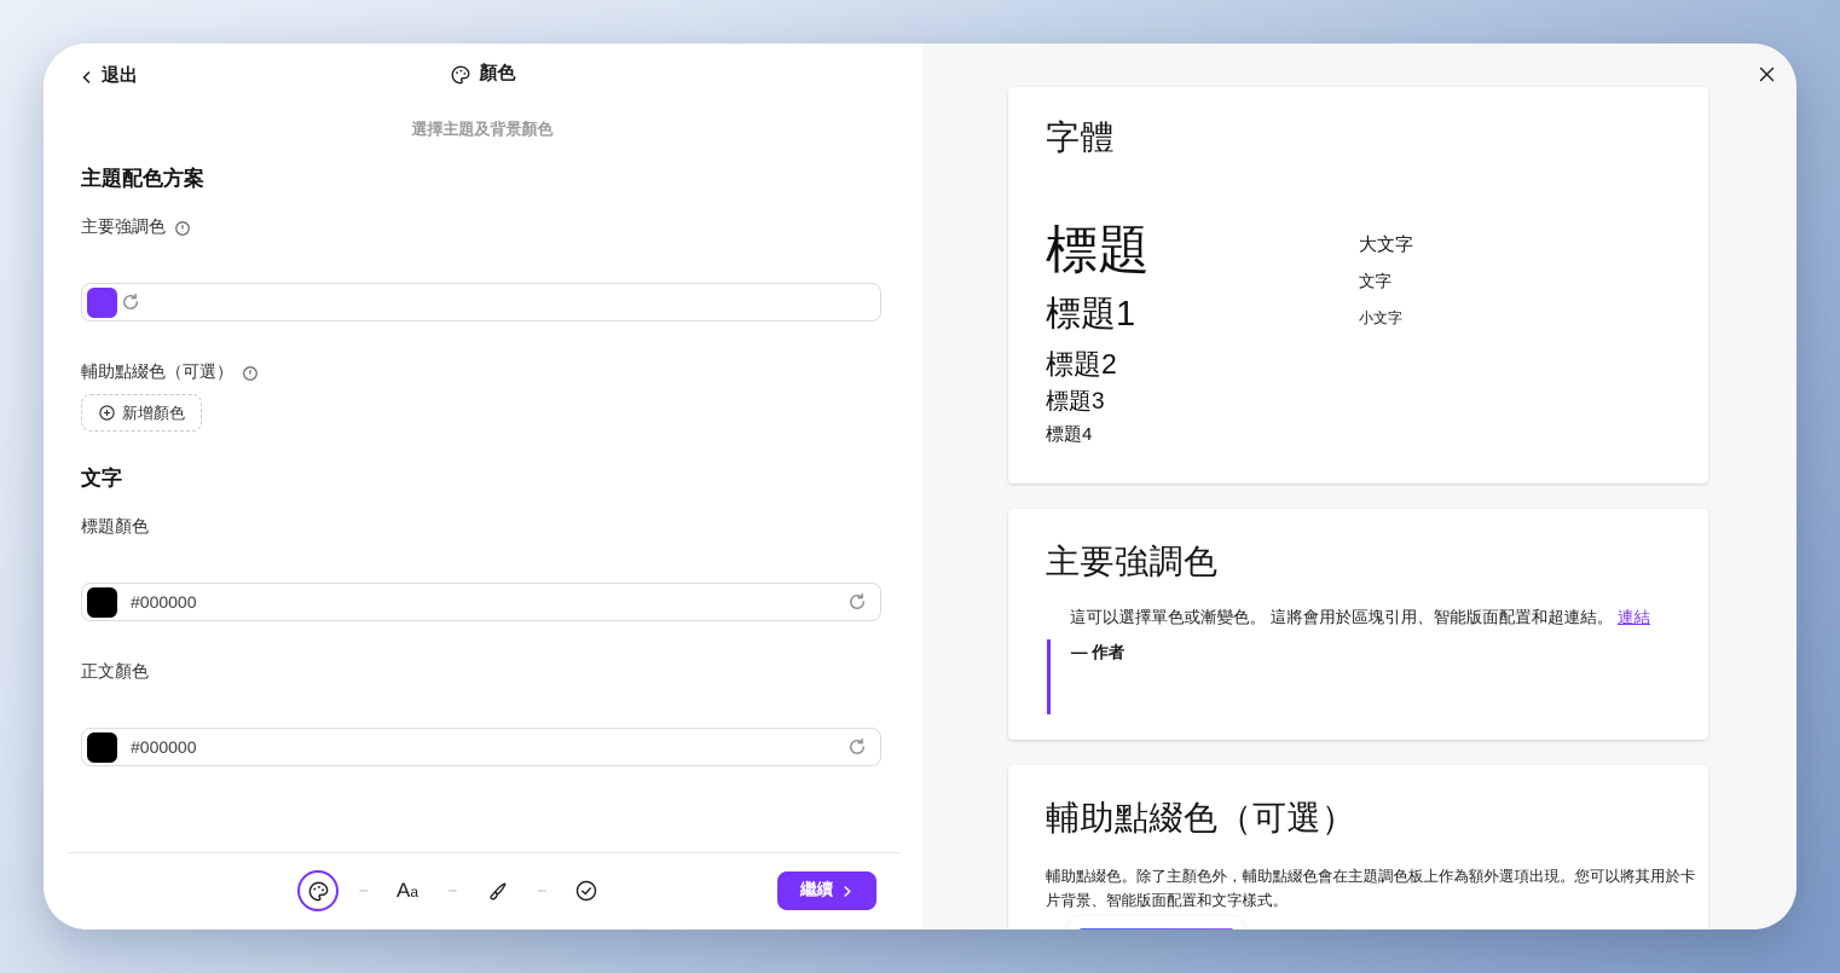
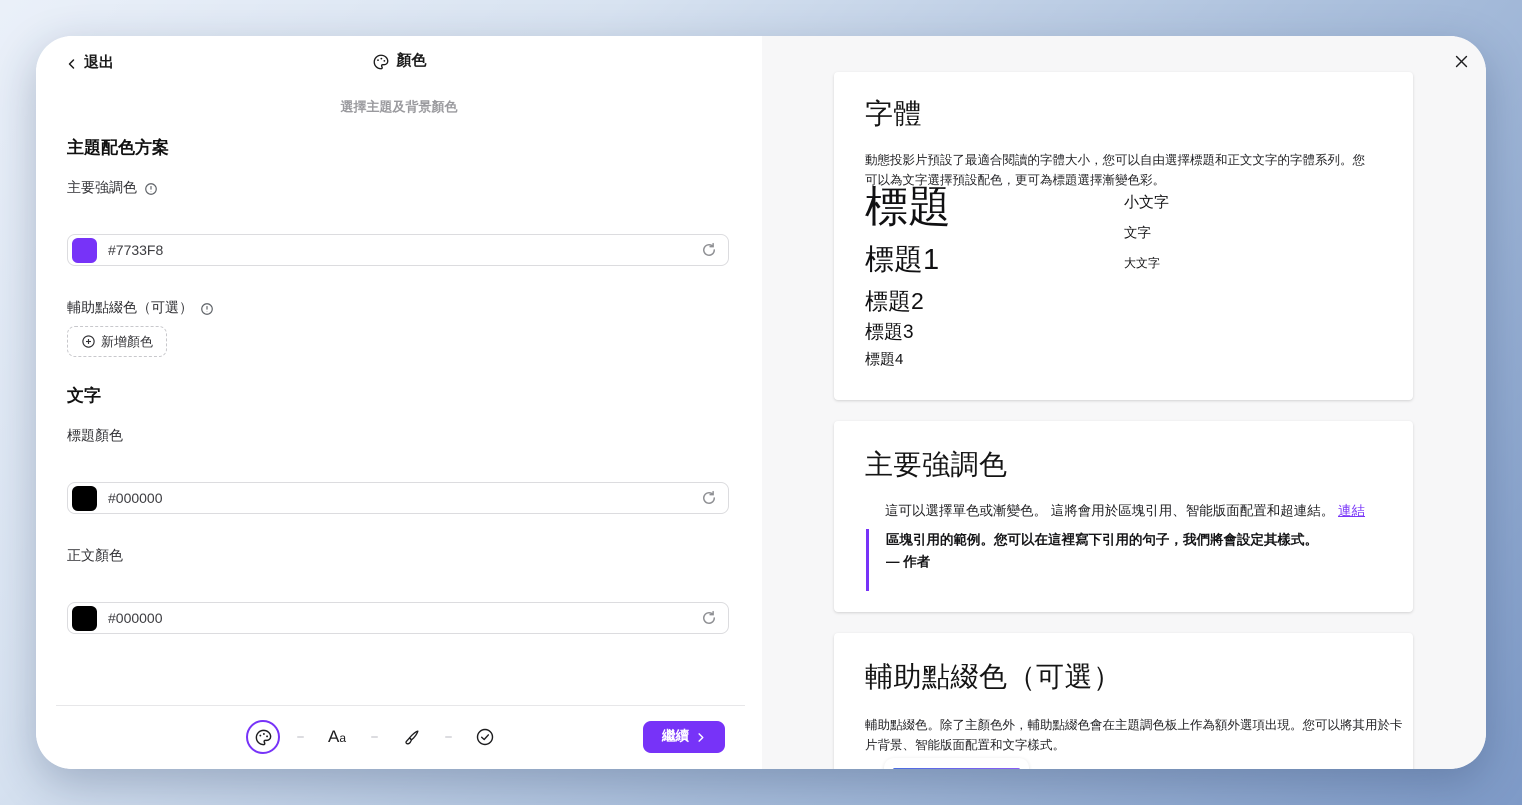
  退出
  顏色
  選擇主題及背景顏色
  主題配色方案
  主要強調色
+ #7733F8
  輔助點綴色（可選）
  新增顏色
  文字
  標題顏色
  #000000
  正文顏色
  #000000
  Aa
  繼續
  字體
+ 動態投影片預設了最適合閱讀的字體大小，您可以自由選擇標題和正文文字的字體系列。您可以為文字選擇預設配色，更可為標題選擇漸變色彩。
  標題
  標題1
  標題2
  標題3
  標題4
- 大文字
+ 小文字
  文字
- 小文字
+ 大文字
  主要強調色
  這可以選擇單色或漸變色。 這將會用於區塊引用、智能版面配置和超連結。 連結
+ 區塊引用的範例。您可以在這裡寫下引用的句子，我們將會設定其樣式。
  — 作者
  輔助點綴色（可選）
  輔助點綴色。除了主顏色外，輔助點綴色會在主題調色板上作為額外選項出現。您可以將其用於卡片背景、智能版面配置和文字樣式。
